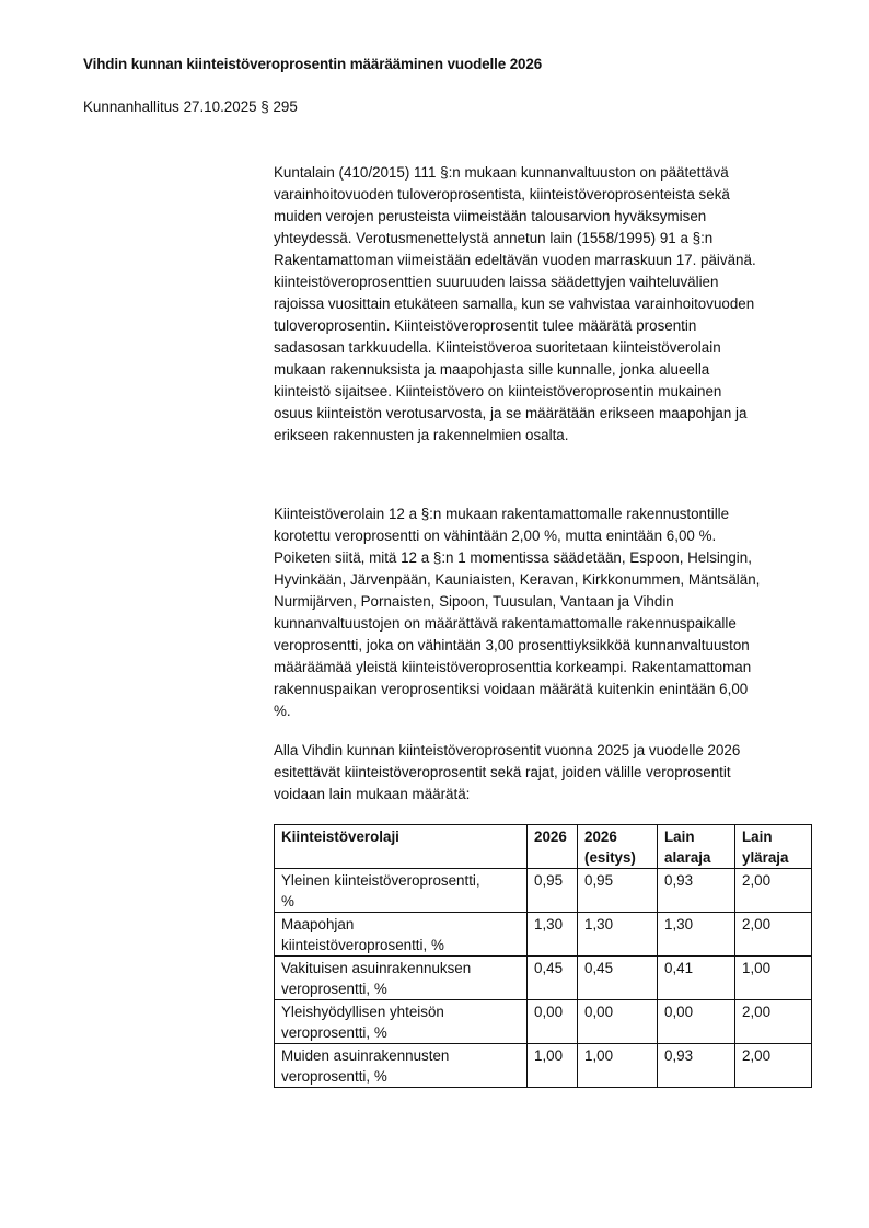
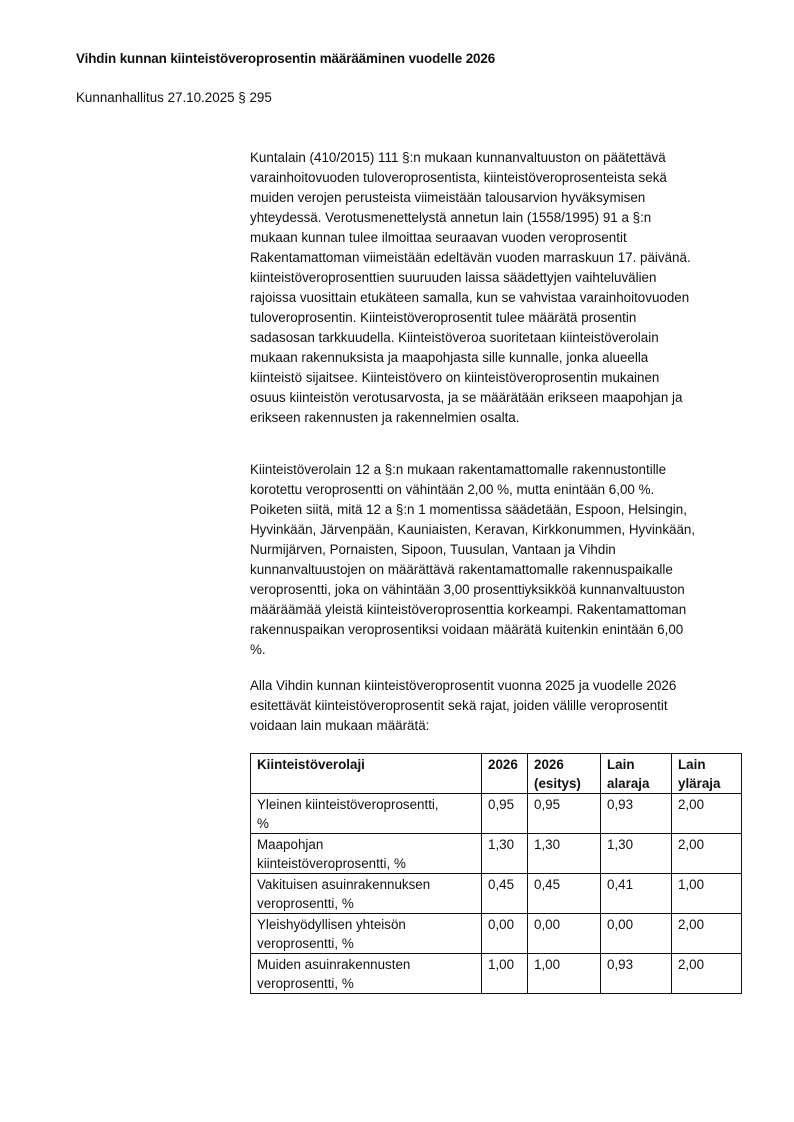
  Vihdin kunnan kiinteistöveroprosentin määrääminen vuodelle 2026
  Kunnanhallitus 27.10.2025 § 295
  Kuntalain (410/2015) 111 §:n mukaan kunnanvaltuuston on päätettävä
  varainhoitovuoden tuloveroprosentista, kiinteistöveroprosenteista sekä
  muiden verojen perusteista viimeistään talousarvion hyväksymisen
  yhteydessä. Verotusmenettelystä annetun lain (1558/1995) 91 a §:n
+ mukaan kunnan tulee ilmoittaa seuraavan vuoden veroprosentit
  Rakentamattoman viimeistään edeltävän vuoden marraskuun 17. päivänä.
  kiinteistöveroprosenttien suuruuden laissa säädettyjen vaihteluvälien
  rajoissa vuosittain etukäteen samalla, kun se vahvistaa varainhoitovuoden
  tuloveroprosentin. Kiinteistöveroprosentit tulee määrätä prosentin
  sadasosan tarkkuudella. Kiinteistöveroa suoritetaan kiinteistöverolain
  mukaan rakennuksista ja maapohjasta sille kunnalle, jonka alueella
  kiinteistö sijaitsee. Kiinteistövero on kiinteistöveroprosentin mukainen
  osuus kiinteistön verotusarvosta, ja se määrätään erikseen maapohjan ja
  erikseen rakennusten ja rakennelmien osalta.
  Kiinteistöverolain 12 a §:n mukaan rakentamattomalle rakennustontille
  korotettu veroprosentti on vähintään 2,00 %, mutta enintään 6,00 %.
  Poiketen siitä, mitä 12 a §:n 1 momentissa säädetään, Espoon, Helsingin,
- Hyvinkään, Järvenpään, Kauniaisten, Keravan, Kirkkonummen, Mäntsälän,
+ Hyvinkään, Järvenpään, Kauniaisten, Keravan, Kirkkonummen, Hyvinkään,
  Nurmijärven, Pornaisten, Sipoon, Tuusulan, Vantaan ja Vihdin
  kunnanvaltuustojen on määrättävä rakentamattomalle rakennuspaikalle
  veroprosentti, joka on vähintään 3,00 prosenttiyksikköä kunnanvaltuuston
  määräämää yleistä kiinteistöveroprosenttia korkeampi. Rakentamattoman
  rakennuspaikan veroprosentiksi voidaan määrätä kuitenkin enintään 6,00
  %.
  Alla Vihdin kunnan kiinteistöveroprosentit vuonna 2025 ja vuodelle 2026
  esitettävät kiinteistöveroprosentit sekä rajat, joiden välille veroprosentit
  voidaan lain mukaan määrätä:
  Kiinteistöverolaji	2026	2026(esitys)	Lainalaraja	Lainyläraja
  Yleinen kiinteistöveroprosentti,%	0,95	0,95	0,93	2,00
  Maapohjankiinteistöveroprosentti, %	1,30	1,30	1,30	2,00
  Vakituisen asuinrakennuksenveroprosentti, %	0,45	0,45	0,41	1,00
  Yleishyödyllisen yhteisönveroprosentti, %	0,00	0,00	0,00	2,00
  Muiden asuinrakennustenveroprosentti, %	1,00	1,00	0,93	2,00
